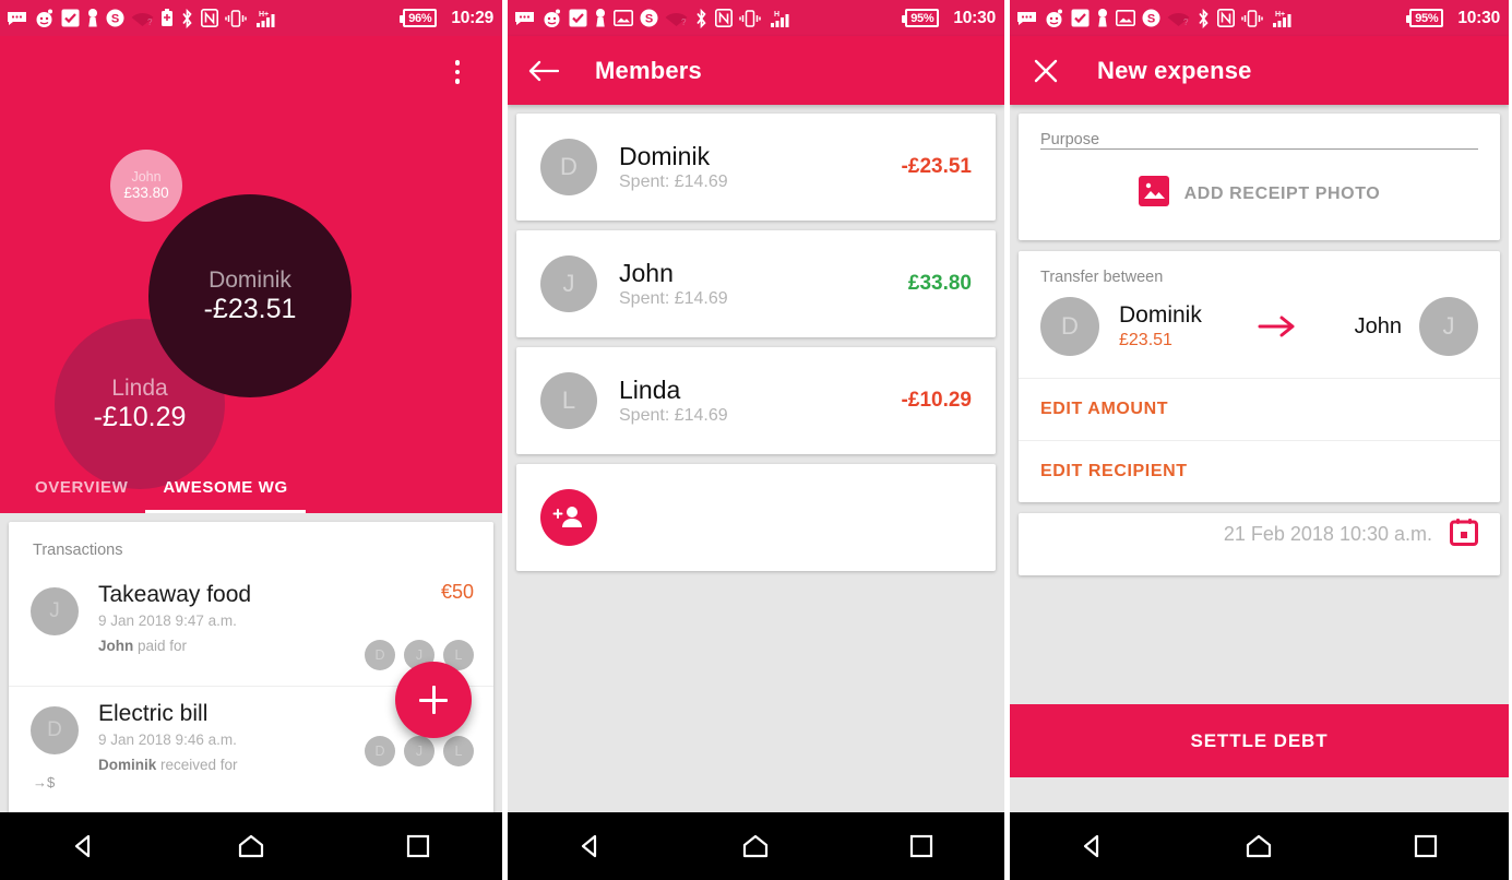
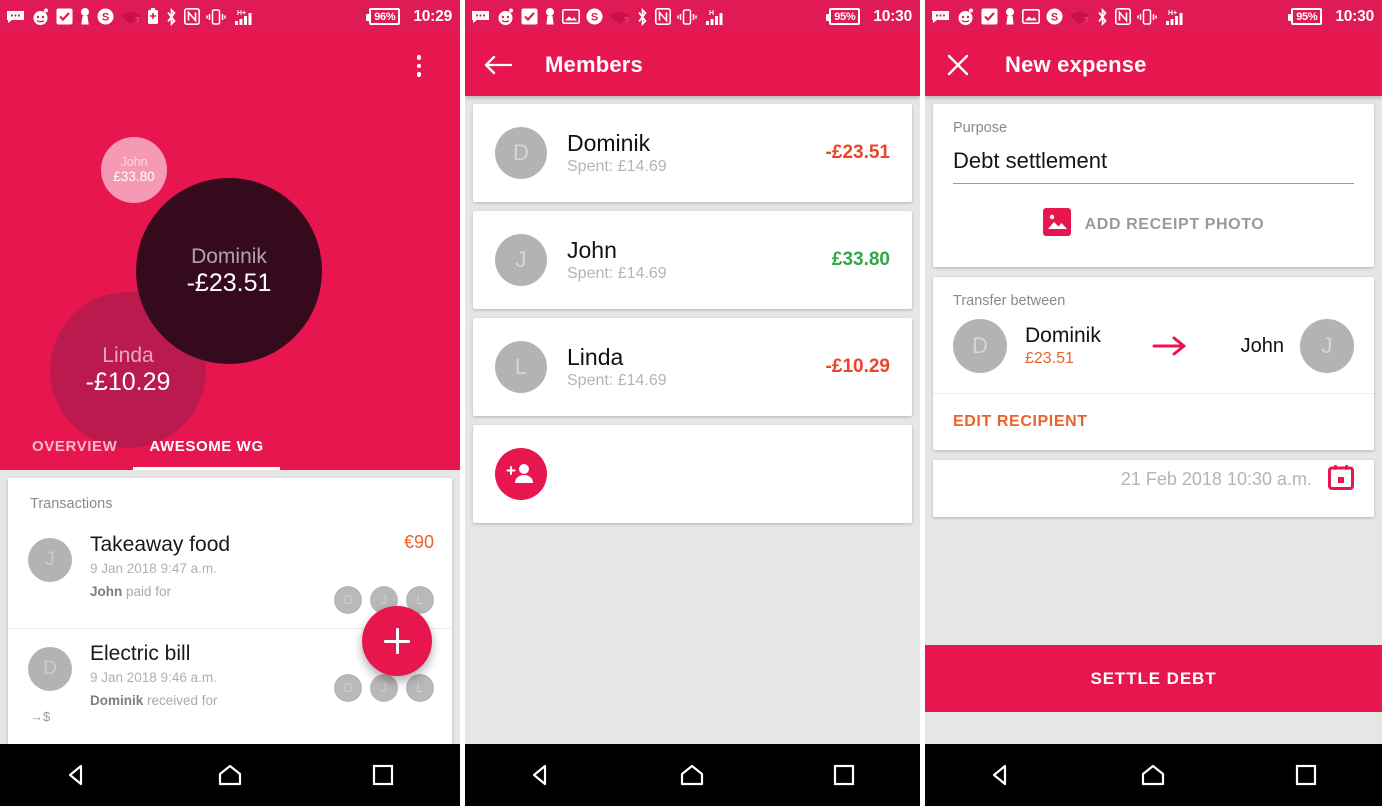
  S
  ?
  96%
  10:29
  John
  £33.80
  Linda
  -£10.29
  Dominik
  -£23.51
  OVERVIEW
  AWESOME WG
  Transactions
  J
  Takeaway food
  9 Jan 2018 9:47 a.m.
  John paid for
- €50
+ €90
  J
  L
  D
  Electric bill
  9 Jan 2018 9:46 a.m.
  Dominik received for
  J
  L
  →$
  S
  ?
  95%
  10:30
  Members
  D
  Dominik
  Spent: £14.69
  -£23.51
  J
  John
  Spent: £14.69
  £33.80
  L
  Linda
  Spent: £14.69
  -£10.29
  S
  ?
  95%
  10:30
  New expense
  Purpose
+ Debt settlement
  ADD RECEIPT PHOTO
  Transfer between
  D
  Dominik
  £23.51
  John
  J
- EDIT AMOUNT
  EDIT RECIPIENT
  21 Feb 2018 10:30 a.m.
  SETTLE DEBT
